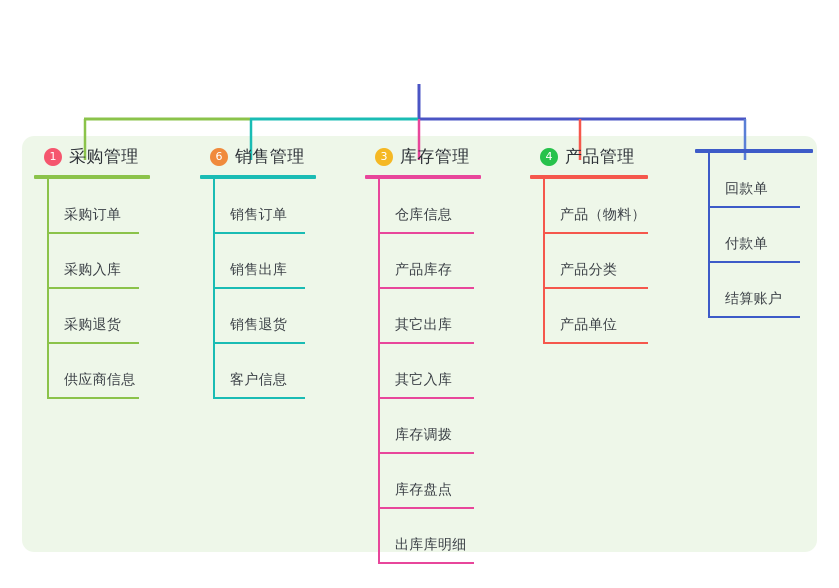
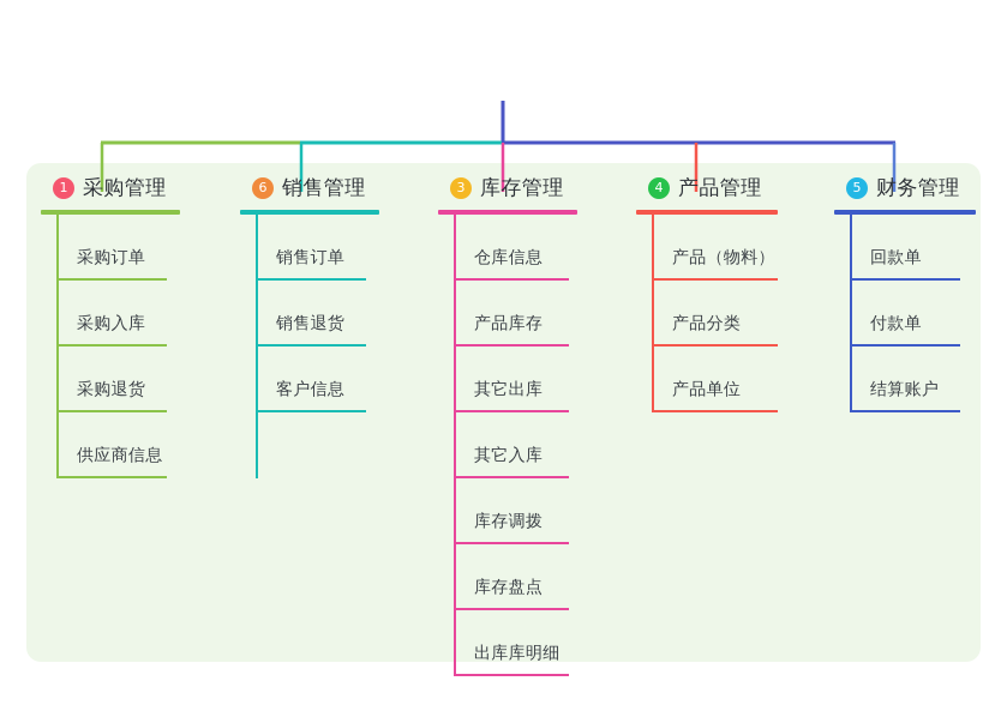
  1
  采购管理
  采购订单
  采购入库
  采购退货
  供应商信息
  6
  销售管理
  销售订单
- 销售出库
  销售退货
  客户信息
  3
  库存管理
  仓库信息
  产品库存
  其它出库
  其它入库
  库存调拨
  库存盘点
  出库库明细
  4
  产品管理
  产品（物料）
  产品分类
  产品单位
+ 5
+ 财务管理
  回款单
  付款单
  结算账户
